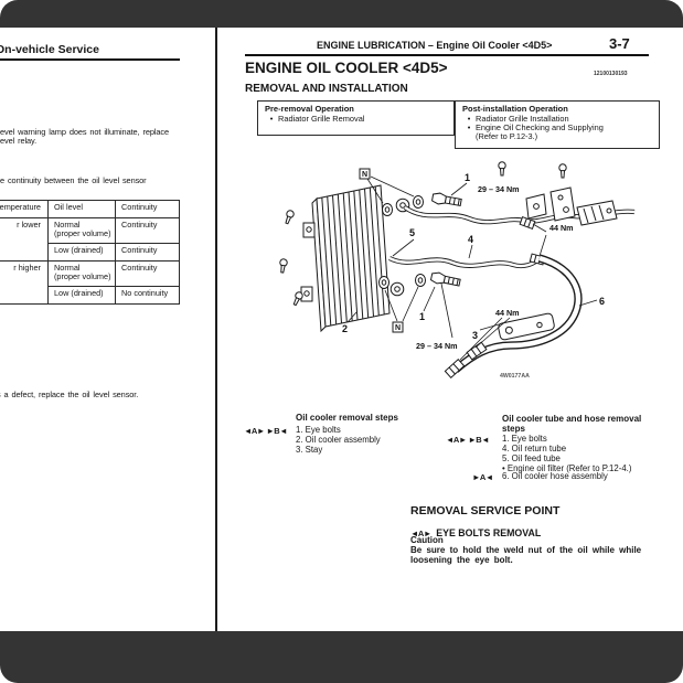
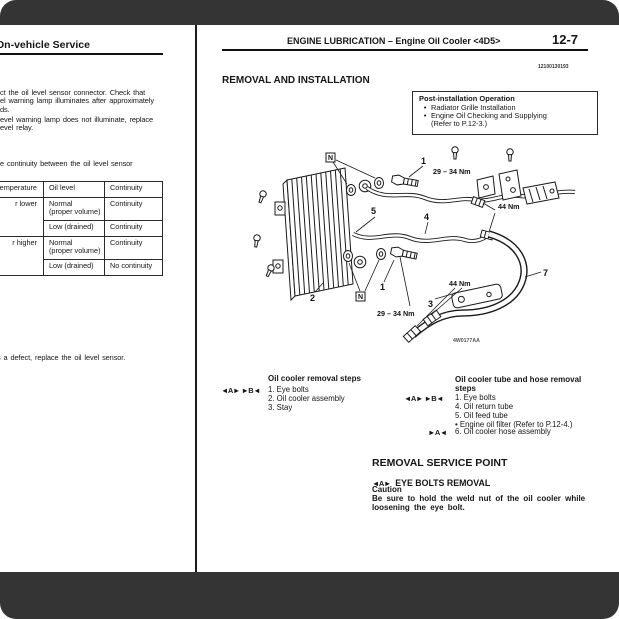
  On-vehicle Service
+ ct the oil level sensor connector. Check that
+ el warning lamp illuminates after approximately
+ ds.
  evel warning lamp does not illuminate, replace
  evel relay.
  e continuity between the oil level sensor
  emperature	Oil level	Continuity
  r lower	Normal (proper volume)	Continuity
  Low (drained)	Continuity
  r higher	Normal (proper volume)	Continuity
  Low (drained)	No continuity
  a defect, replace the oil level sensor.
  ENGINE LUBRICATION – Engine Oil Cooler <4D5>
- 3-7
+ 12-7
- ENGINE OIL COOLER <4D5>
  REMOVAL AND INSTALLATION
- Pre-removal Operation
- • Radiator Grille Removal
  Post-installation Operation
  • Radiator Grille Installation
  • Engine Oil Checking and Supplying
  (Refer to P.12-3.)
  1
  29 – 34 Nm
  5
  4
  44 Nm
- 6
+ 7
  44 Nm
  3
  1
  2
  29 – 34 Nm
  Oil cooler removal steps
  ◄A► ►B◄
  1. Eye bolts
  2. Oil cooler assembly
  3. Stay
  Oil cooler tube and hose removal
  steps
  ◄A► ►B◄
  1. Eye bolts
  4. Oil return tube
  5. Oil feed tube
  • Engine oil filter (Refer to P.12-4.)
  ►A◄
  6. Oil cooler hose assembly
  REMOVAL SERVICE POINT
  ◄A► EYE BOLTS REMOVAL
  Caution
- Be sure to hold the weld nut of the oil while while
+ Be sure to hold the weld nut of the oil cooler while
  loosening the eye bolt.
